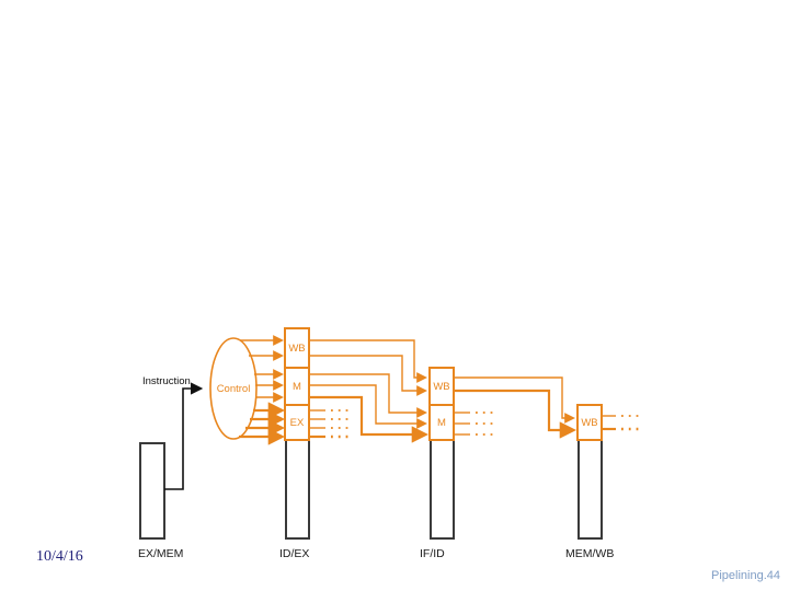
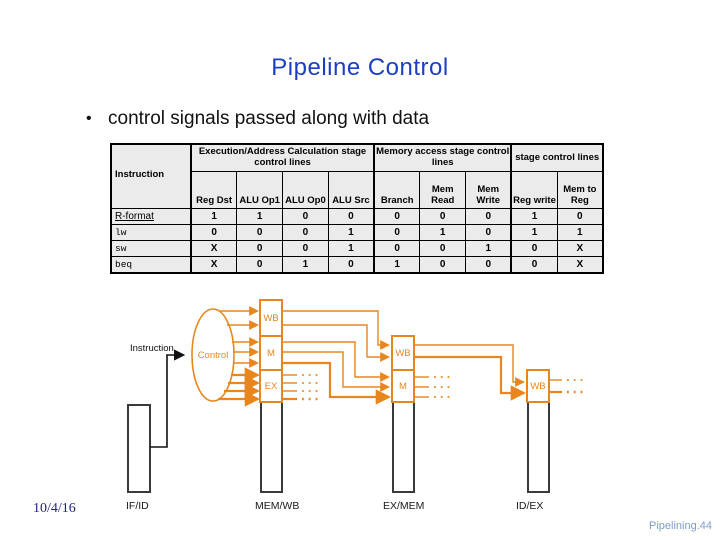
+ Pipeline Control
+ • control signals passed along with data
+ Instruction	Execution/Address Calculation stage control lines	Memory access stage control lines	stage control lines
+ Reg Dst	ALU Op1	ALU Op0	ALU Src	Branch	Mem Read	Mem Write	Reg write	Mem to Reg
+ R-format	1	1	0	0	0	0	0	1	0
+ lw	0	0	0	1	0	1	0	1	1
+ sw	X	0	0	1	0	0	1	0	X
+ beq	X	0	1	0	1	0	0	0	X
  Instruction
  Control
  WB
  M
  EX
  WB
  M
  WB
- EX/MEM
+ IF/ID
- ID/EX
+ MEM/WB
- IF/ID
+ EX/MEM
- MEM/WB
+ ID/EX
  10/4/16
  Pipelining.44
